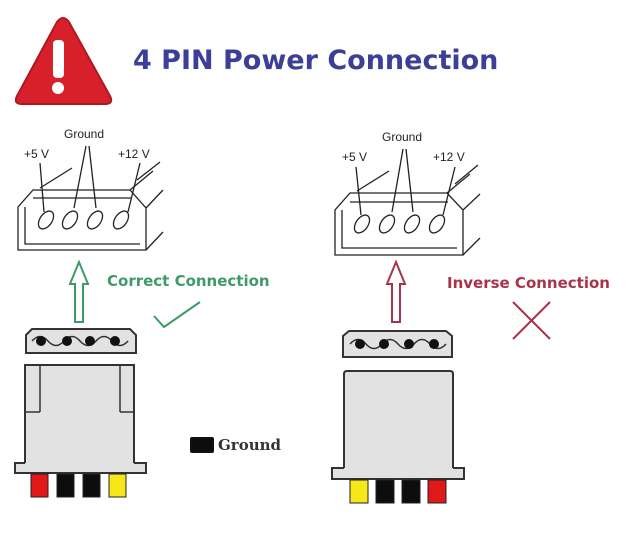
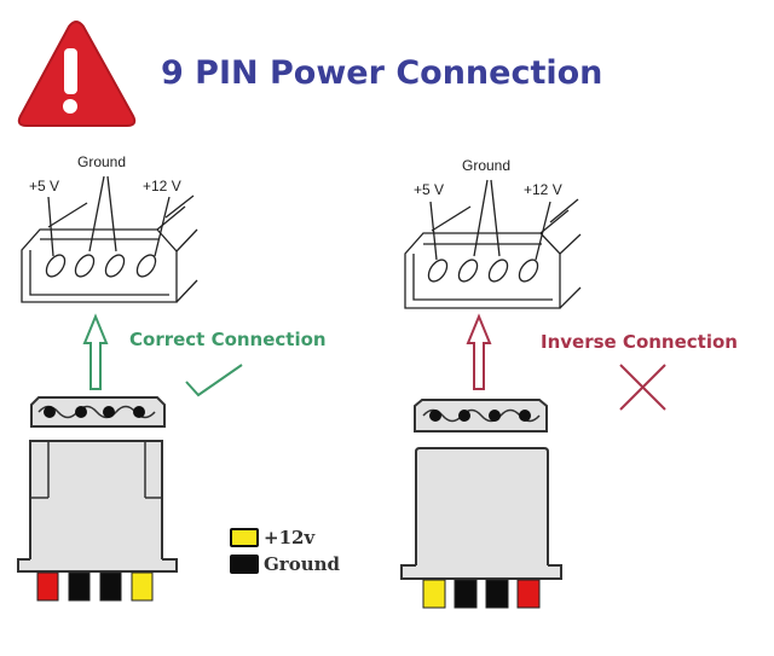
- 4 PIN Power Connection
+ 9 PIN Power Connection
  Ground
  +5 V
  +12 V
  Ground
  +5 V
  +12 V
  Correct Connection
  Inverse Connection
+ +12v
  Ground
